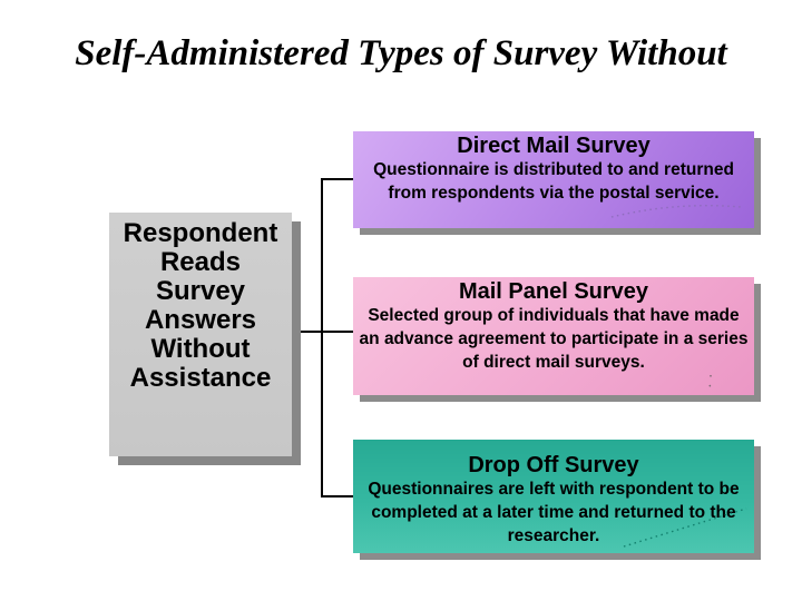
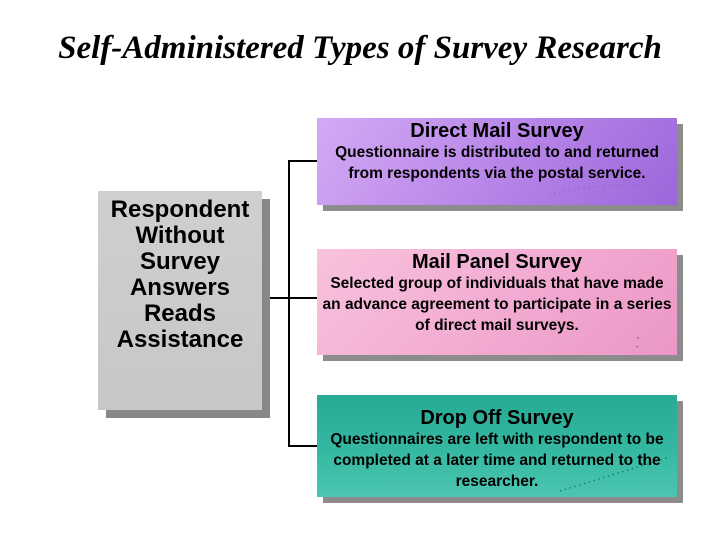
- Self-Administered Types of Survey Without
+ Self-Administered Types of Survey Research
  Respondent
- Reads
+ Without
  Survey
  Answers
- Without
+ Reads
  Assistance
  Direct Mail Survey
  Questionnaire is distributed to and returned from respondents via the postal service.
  Mail Panel Survey
  Selected group of individuals that have made an advance agreement to participate in a series of direct mail surveys.
  Drop Off Survey
  Questionnaires are left with respondent to be completed at a later time and returned to th researcher.
